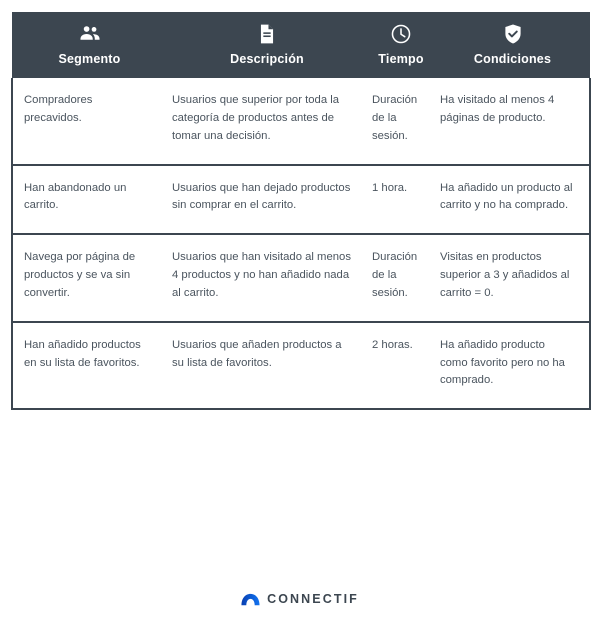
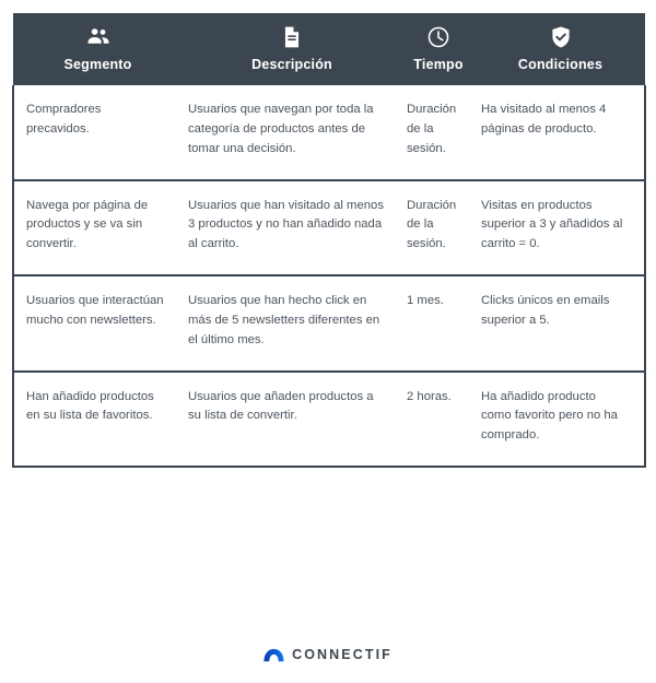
  Segmento	Descripción	Tiempo	Condiciones
- Compradores precavidos.	Usuarios que superior por toda la categoría de productos antes de tomar una decisión.	Duración de la sesión.	Ha visitado al menos 4 páginas de producto.
+ Compradores precavidos.	Usuarios que navegan por toda la categoría de productos antes de tomar una decisión.	Duración de la sesión.	Ha visitado al menos 4 páginas de producto.
- Han abandonado un carrito.	Usuarios que han dejado productos sin comprar en el carrito.	1 hora.	Ha añadido un producto al carrito y no ha comprado.
- Navega por página de productos y se va sin convertir.	Usuarios que han visitado al menos 4 productos y no han añadido nada al carrito.	Duración de la sesión.	Visitas en productos superior a 3 y añadidos al carrito = 0.
+ Navega por página de productos y se va sin convertir.	Usuarios que han visitado al menos 3 productos y no han añadido nada al carrito.	Duración de la sesión.	Visitas en productos superior a 3 y añadidos al carrito = 0.
+ Usuarios que interactúan mucho con newsletters.	Usuarios que han hecho click en más de 5 newsletters diferentes en el último mes.	1 mes.	Clicks únicos en emails superior a 5.
- Han añadido productos en su lista de favoritos.	Usuarios que añaden productos a su lista de favoritos.	2 horas.	Ha añadido producto como favorito pero no ha comprado.
+ Han añadido productos en su lista de favoritos.	Usuarios que añaden productos a su lista de convertir.	2 horas.	Ha añadido producto como favorito pero no ha comprado.
  CONNECTIF
